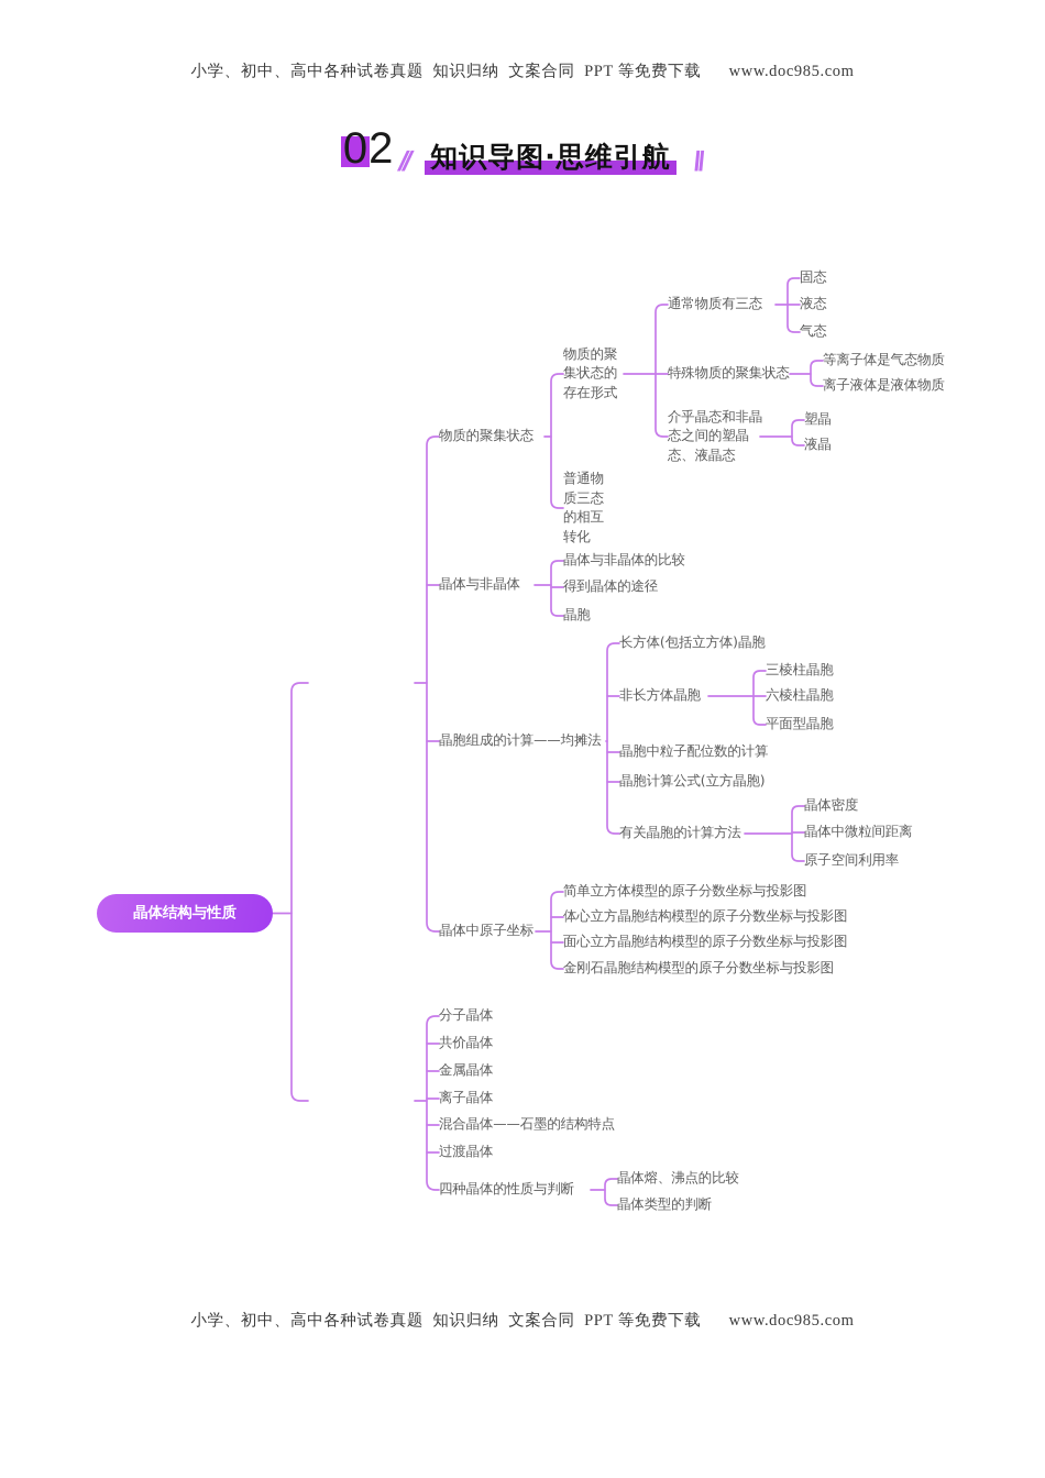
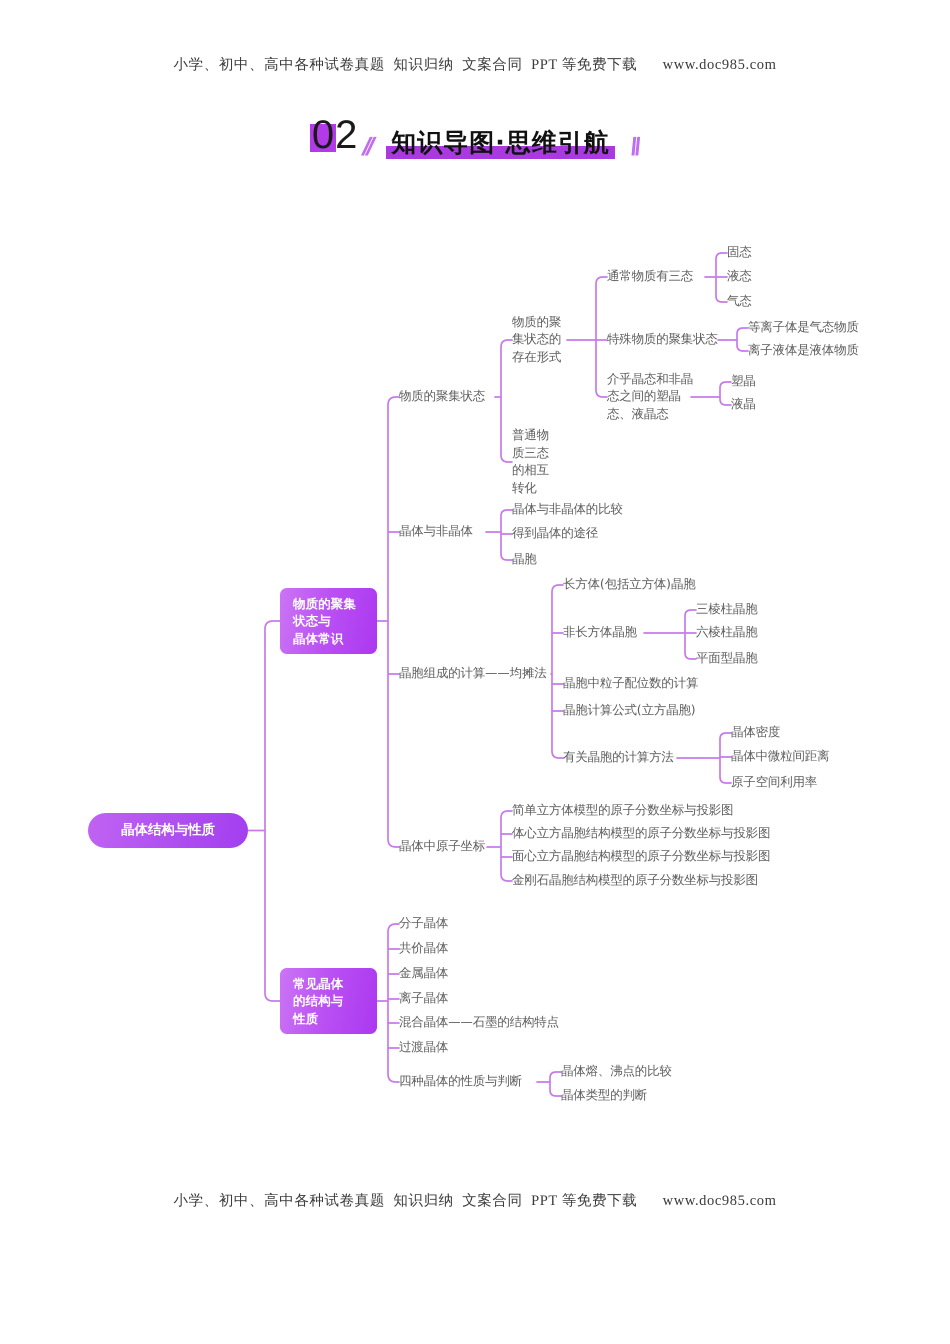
  小学、初中、高中各种试卷真题 知识归纳 文案合同 PPT 等免费下载 www.doc985.com
  小学、初中、高中各种试卷真题 知识归纳 文案合同 PPT 等免费下载 www.doc985.com
  晶体结构与性质
+ 物质的聚集状态与
+ 晶体常识
+ 常见晶体
+ 的结构与
+ 性质
  物质的聚集状态
  晶体与非晶体
  晶胞组成的计算——均摊法
  晶体中原子坐标
  物质的聚
  集状态的
  存在形式
  普通物
  质三态
  的相互
  转化
  通常物质有三态
  特殊物质的聚集状态
  介乎晶态和非晶
  态之间的塑晶
  态、液晶态
  固态
  液态
  气态
  等离子体是气态物质
  离子液体是液体物质
  塑晶
  液晶
  晶体与非晶体的比较
  得到晶体的途径
  晶胞
  长方体(包括立方体)晶胞
  非长方体晶胞
  晶胞中粒子配位数的计算
  晶胞计算公式(立方晶胞)
  有关晶胞的计算方法
  三棱柱晶胞
  六棱柱晶胞
  平面型晶胞
  晶体密度
  晶体中微粒间距离
  原子空间利用率
  简单立方体模型的原子分数坐标与投影图
  体心立方晶胞结构模型的原子分数坐标与投影图
  面心立方晶胞结构模型的原子分数坐标与投影图
  金刚石晶胞结构模型的原子分数坐标与投影图
  分子晶体
  共价晶体
  金属晶体
  离子晶体
  混合晶体——石墨的结构特点
  过渡晶体
  四种晶体的性质与判断
  晶体熔、沸点的比较
  晶体类型的判断
